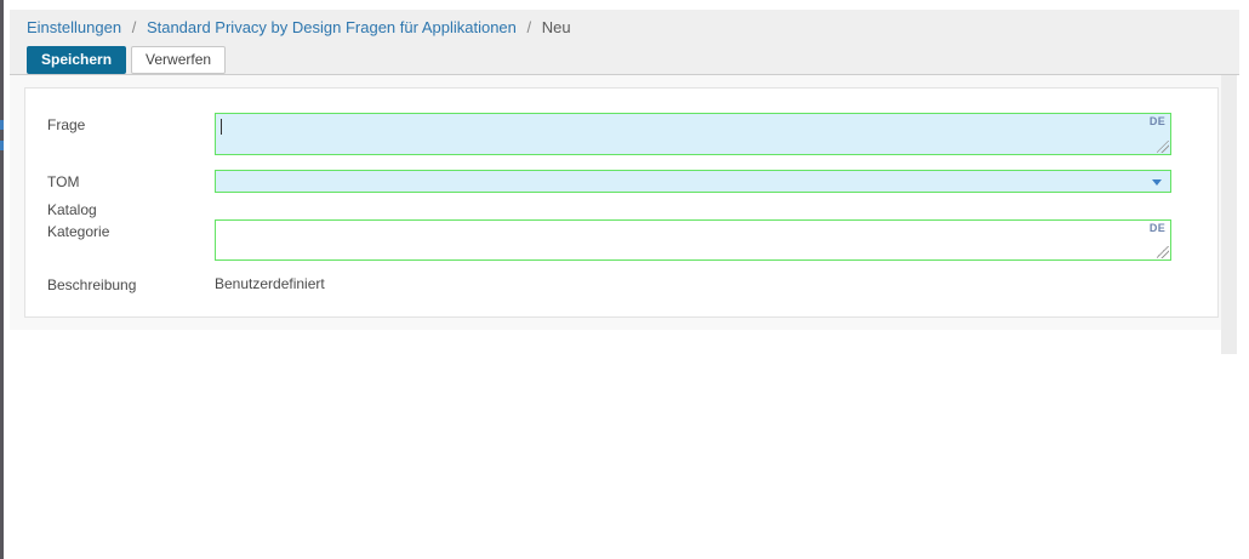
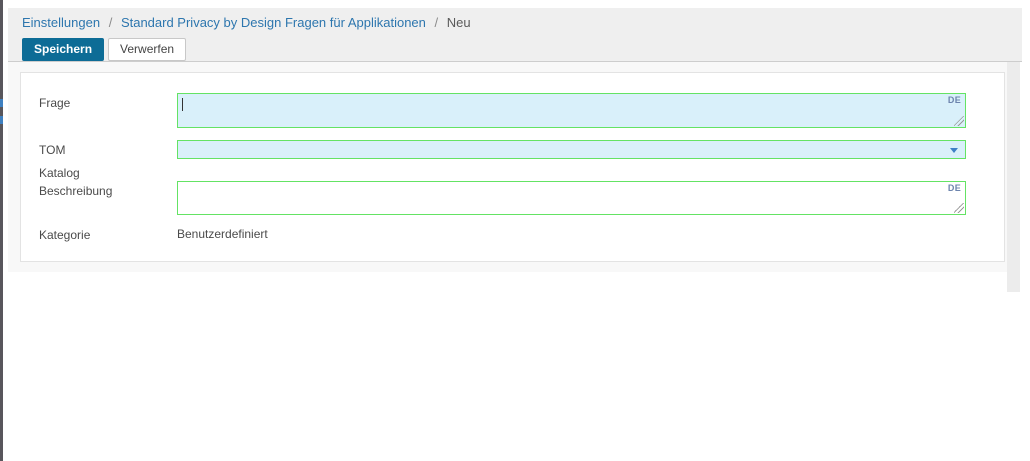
  Einstellungen / Standard Privacy by Design Fragen für Applikationen / Neu
  Speichern
  Verwerfen
  Frage
  DE
  TOM
  Katalog
- Kategorie
+ Beschreibung
  DE
- Beschreibung
+ Kategorie
  Benutzerdefiniert
